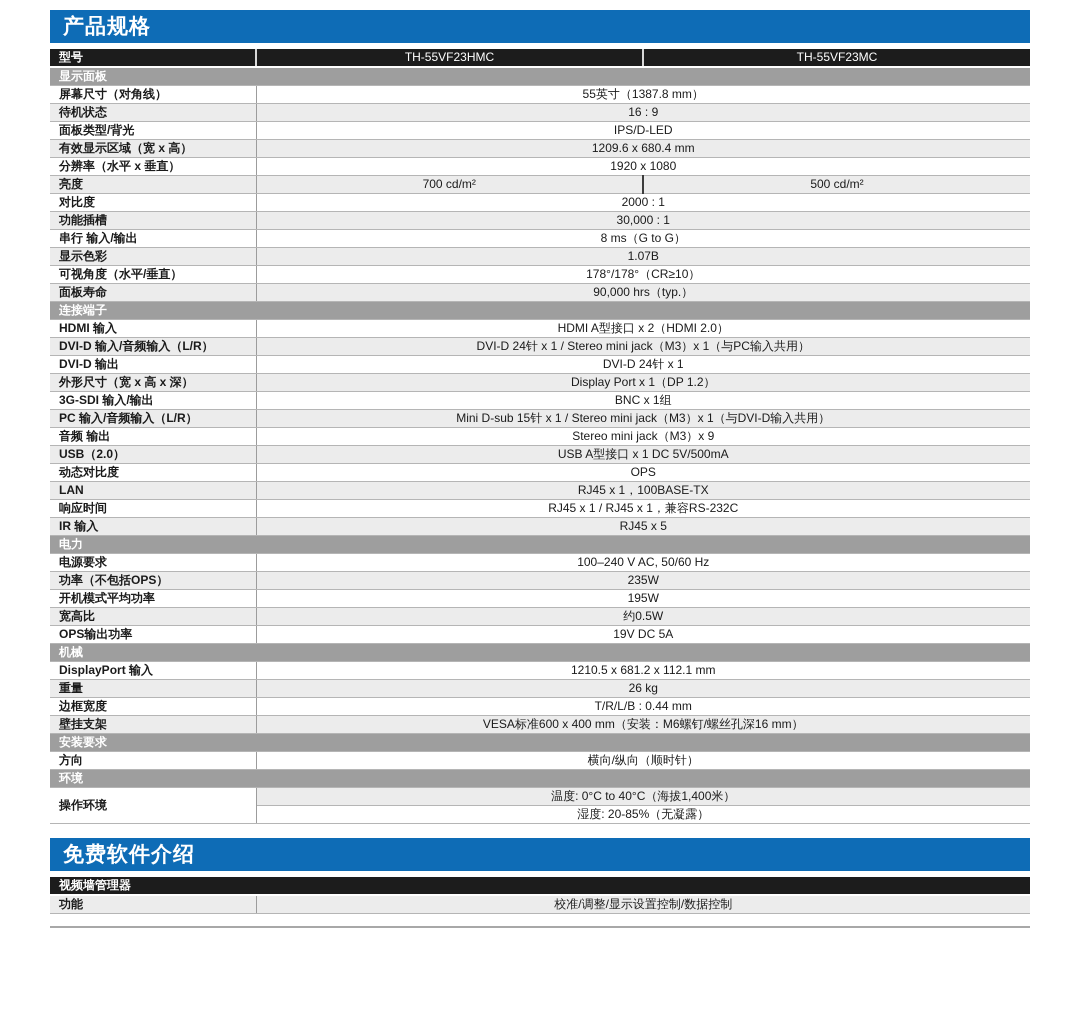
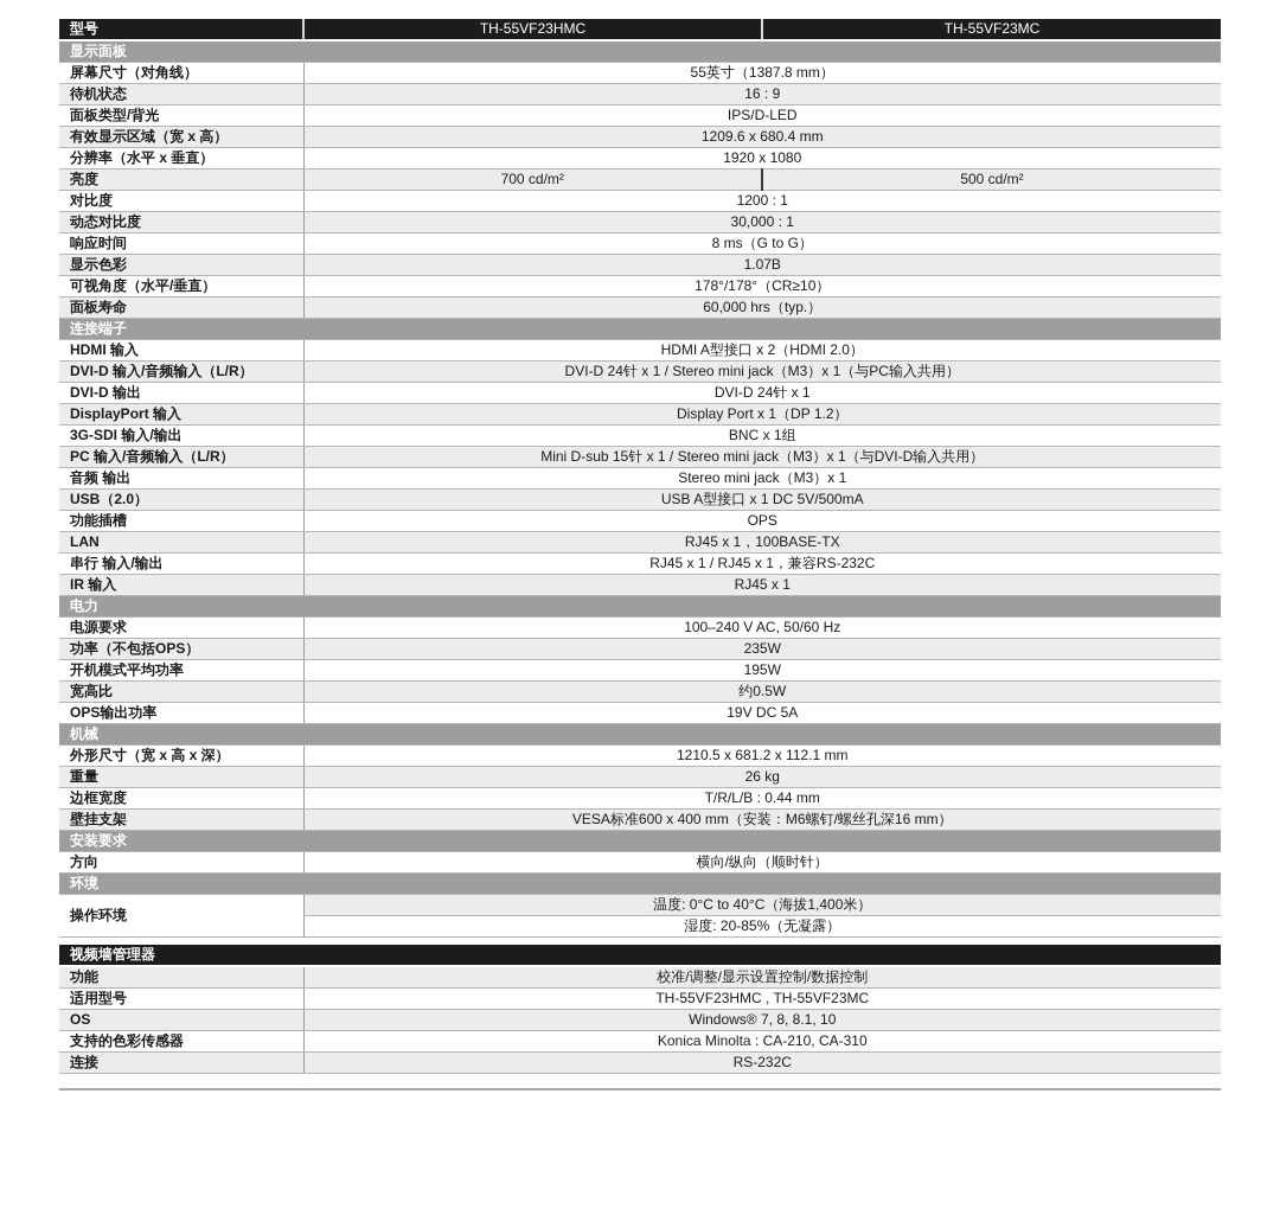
- 产品规格
  型号	TH-55VF23HMC	TH-55VF23MC
  显示面板
  屏幕尺寸（对角线）	55英寸（1387.8 mm）
  待机状态	16 : 9
  面板类型/背光	IPS/D-LED
  有效显示区域（宽 x 高）	1209.6 x 680.4 mm
  分辨率（水平 x 垂直）	1920 x 1080
  亮度	700 cd/m²	500 cd/m²
- 对比度	2000 : 1
+ 对比度	1200 : 1
- 功能插槽	30,000 : 1
+ 动态对比度	30,000 : 1
- 串行 输入/输出	8 ms（G to G）
+ 响应时间	8 ms（G to G）
  显示色彩	1.07B
  可视角度（水平/垂直）	178°/178°（CR≥10）
- 面板寿命	90,000 hrs（typ.）
+ 面板寿命	60,000 hrs（typ.）
  连接端子
  HDMI 输入	HDMI A型接口 x 2（HDMI 2.0）
  DVI-D 输入/音频输入（L/R）	DVI-D 24针 x 1 / Stereo mini jack（M3）x 1（与PC输入共用）
  DVI-D 输出	DVI-D 24针 x 1
- 外形尺寸（宽 x 高 x 深）	Display Port x 1（DP 1.2）
+ DisplayPort 输入	Display Port x 1（DP 1.2）
  3G-SDI 输入/输出	BNC x 1组
  PC 输入/音频输入（L/R）	Mini D-sub 15针 x 1 / Stereo mini jack（M3）x 1（与DVI-D输入共用）
- 音频 输出	Stereo mini jack（M3）x 9
+ 音频 输出	Stereo mini jack（M3）x 1
  USB（2.0）	USB A型接口 x 1 DC 5V/500mA
- 动态对比度	OPS
+ 功能插槽	OPS
  LAN	RJ45 x 1，100BASE-TX
- 响应时间	RJ45 x 1 / RJ45 x 1，兼容RS-232C
+ 串行 输入/输出	RJ45 x 1 / RJ45 x 1，兼容RS-232C
- IR 输入	RJ45 x 5
+ IR 输入	RJ45 x 1
  电力
  电源要求	100–240 V AC, 50/60 Hz
  功率（不包括OPS）	235W
  开机模式平均功率	195W
  宽高比	约0.5W
  OPS输出功率	19V DC 5A
  机械
- DisplayPort 输入	1210.5 x 681.2 x 112.1 mm
+ 外形尺寸（宽 x 高 x 深）	1210.5 x 681.2 x 112.1 mm
  重量	26 kg
  边框宽度	T/R/L/B : 0.44 mm
  壁挂支架	VESA标准600 x 400 mm（安装：M6螺钉/螺丝孔深16 mm）
  安装要求
  方向	横向/纵向（顺时针）
  环境
  操作环境	温度: 0°C to 40°C（海拔1,400米）
  湿度: 20-85%（无凝露）
- 免费软件介绍
  视频墙管理器
  功能	校准/调整/显示设置控制/数据控制
+ 适用型号	TH-55VF23HMC , TH-55VF23MC
+ OS	Windows® 7, 8, 8.1, 10
+ 支持的色彩传感器	Konica Minolta : CA-210, CA-310
+ 连接	RS-232C
